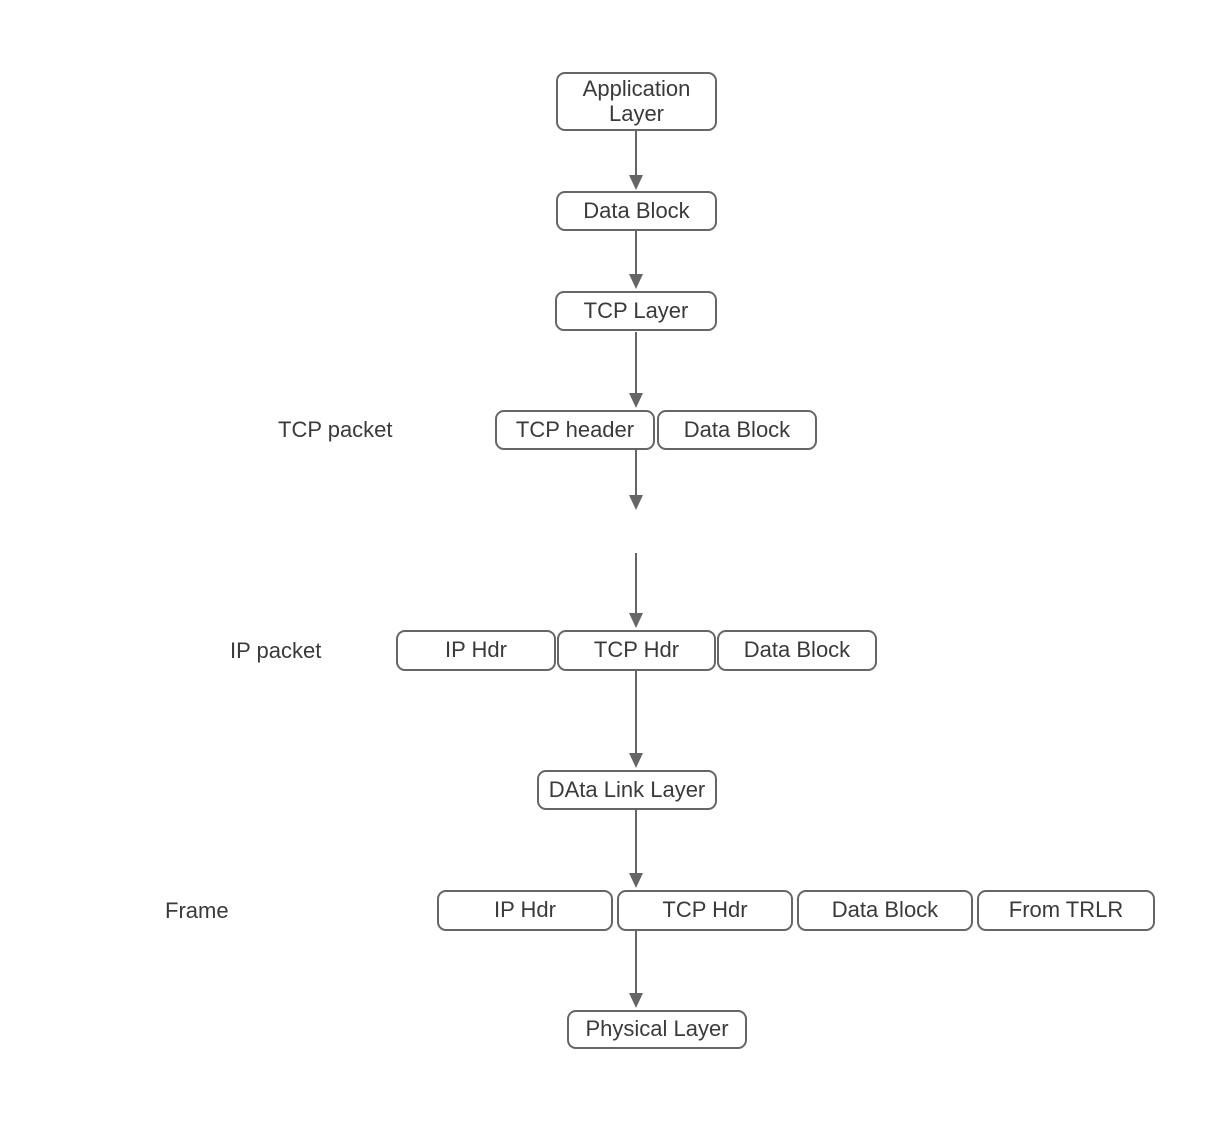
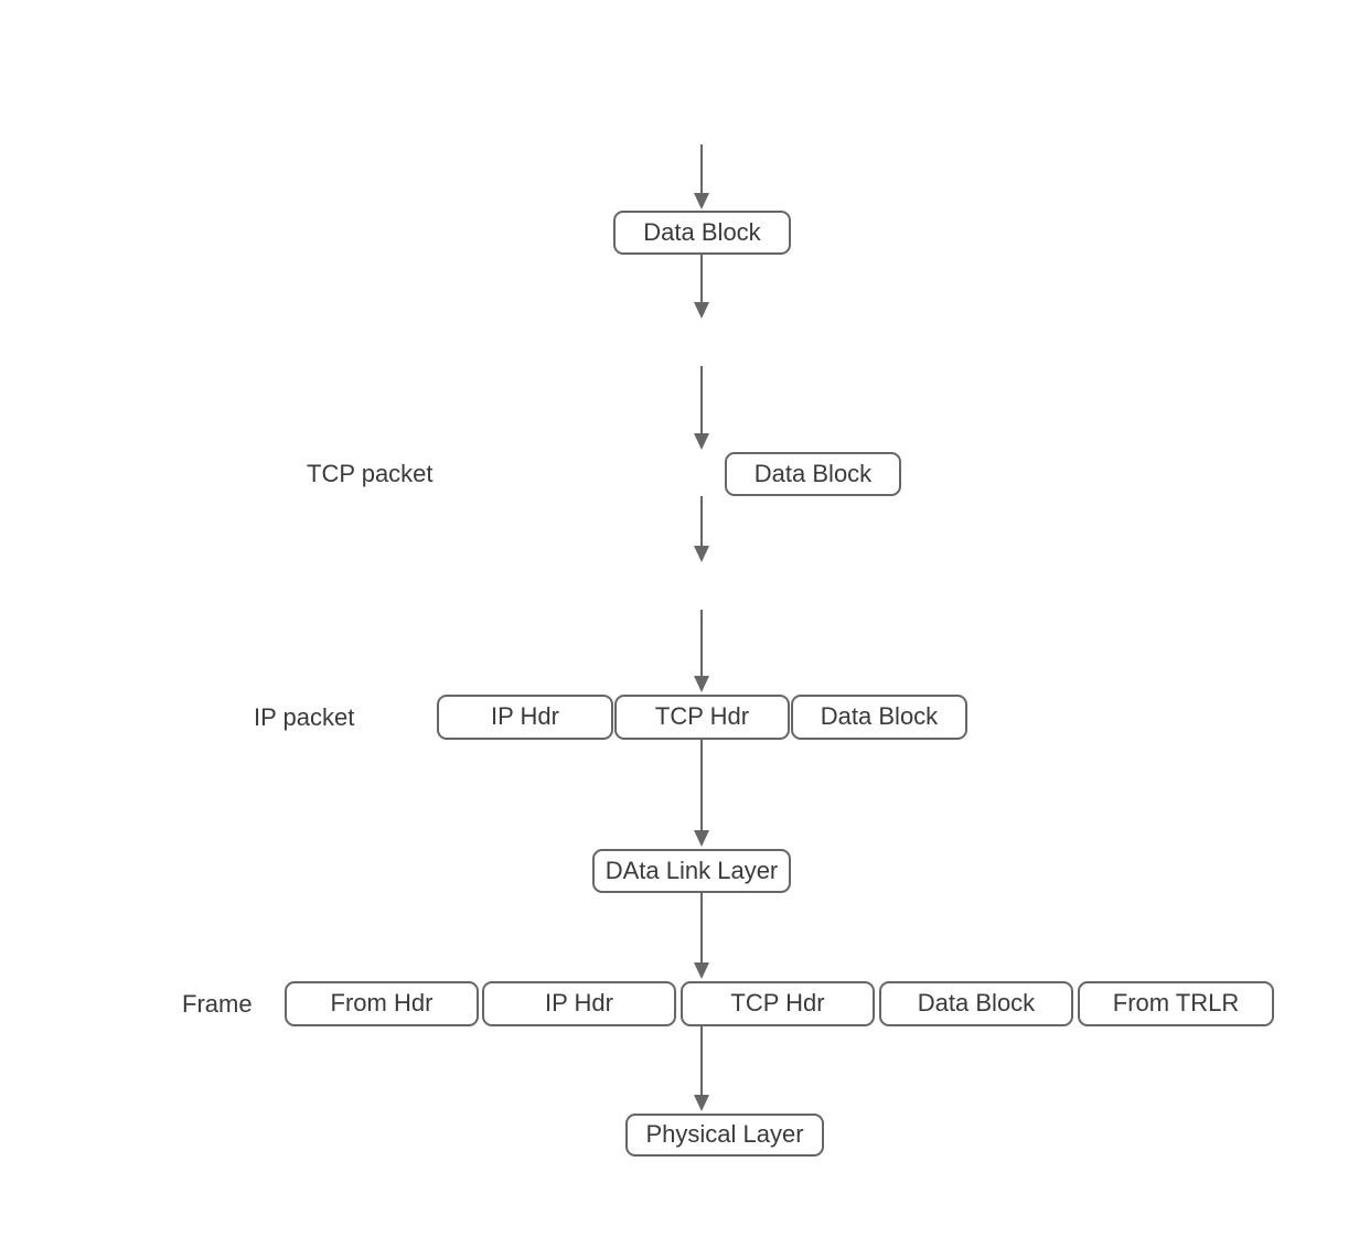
- Application Layer
  Data Block
- TCP Layer
  DAta Link Layer
  Physical Layer
  TCP packet
- TCP header
  Data Block
  IP packet
  IP Hdr
  TCP Hdr
  Data Block
  Frame
+ From Hdr
  IP Hdr
  TCP Hdr
  Data Block
  From TRLR
